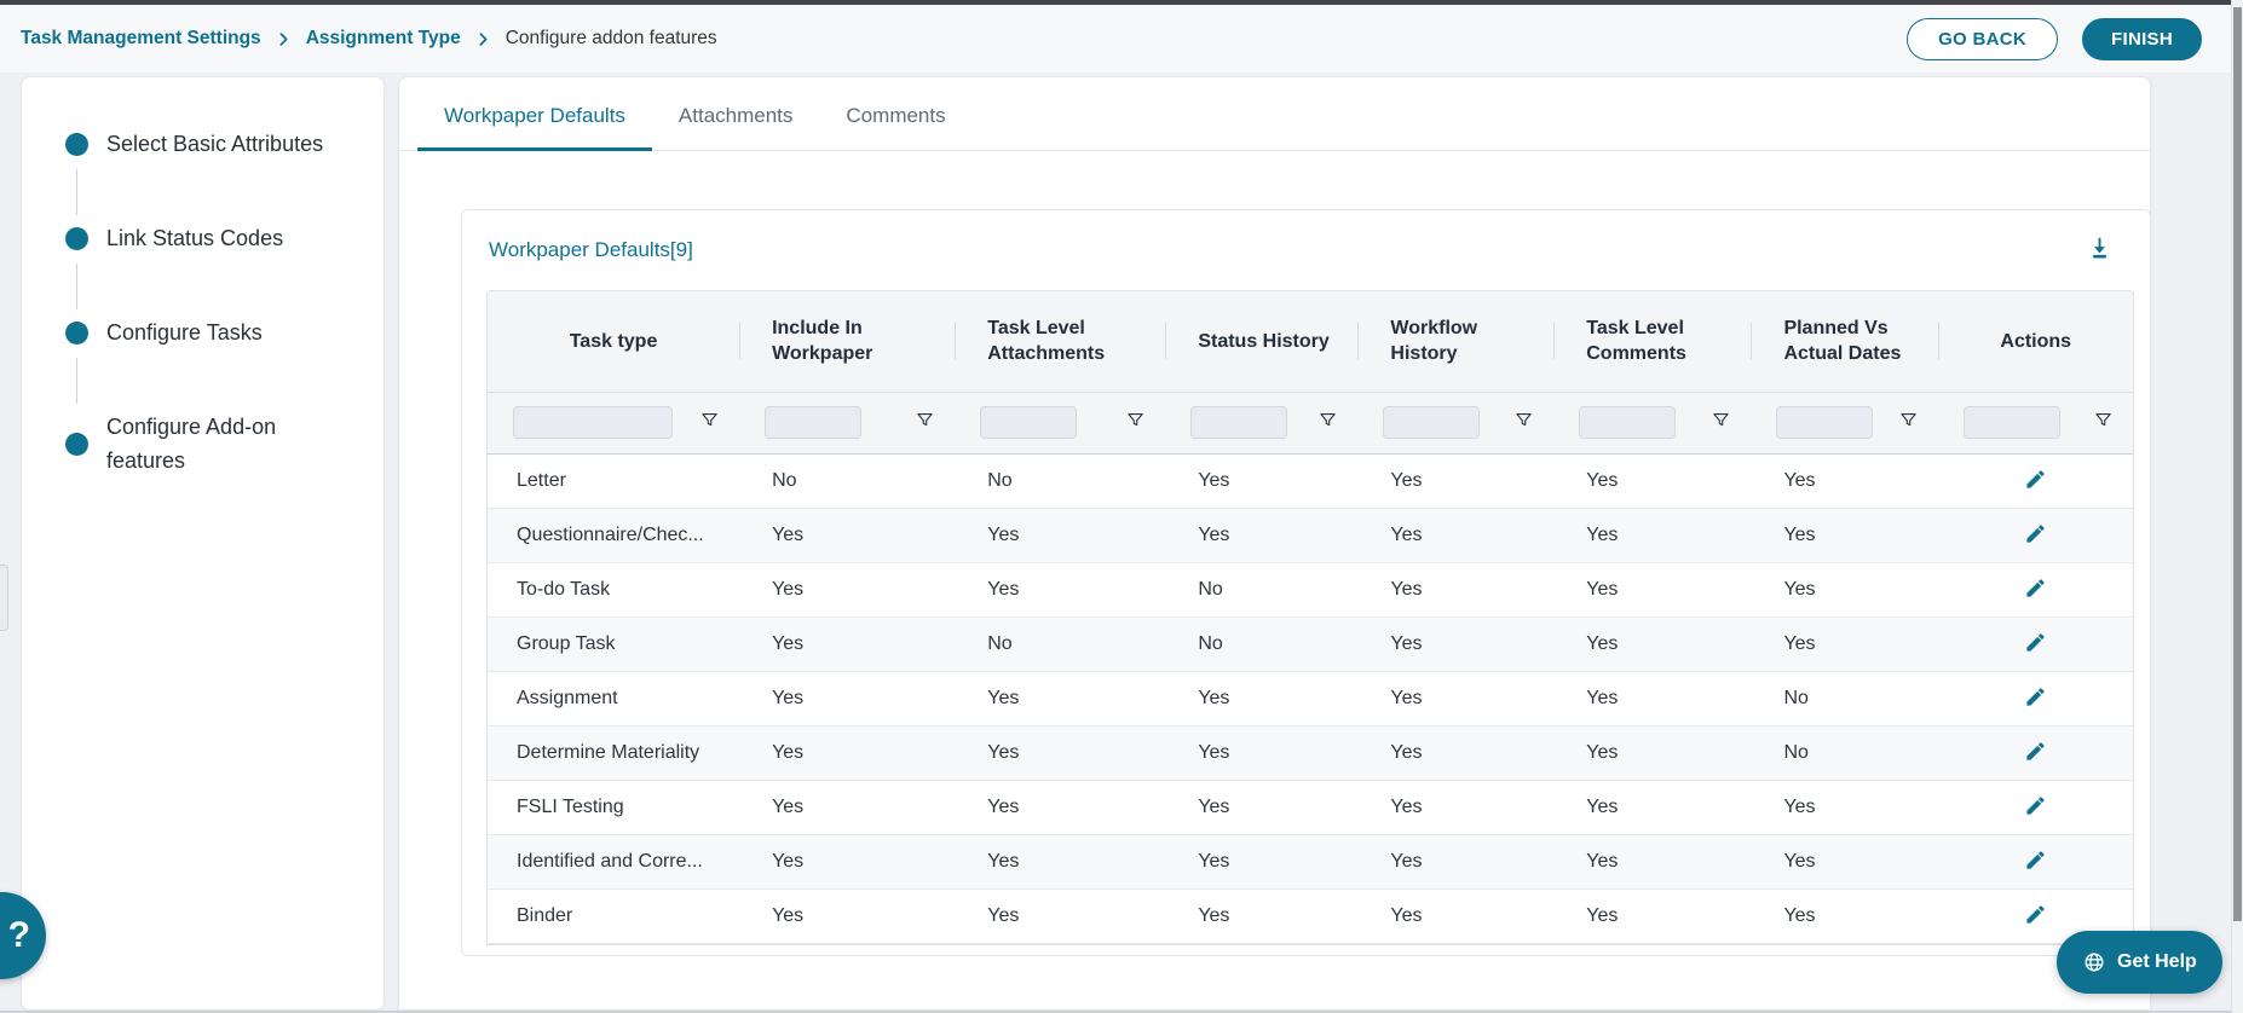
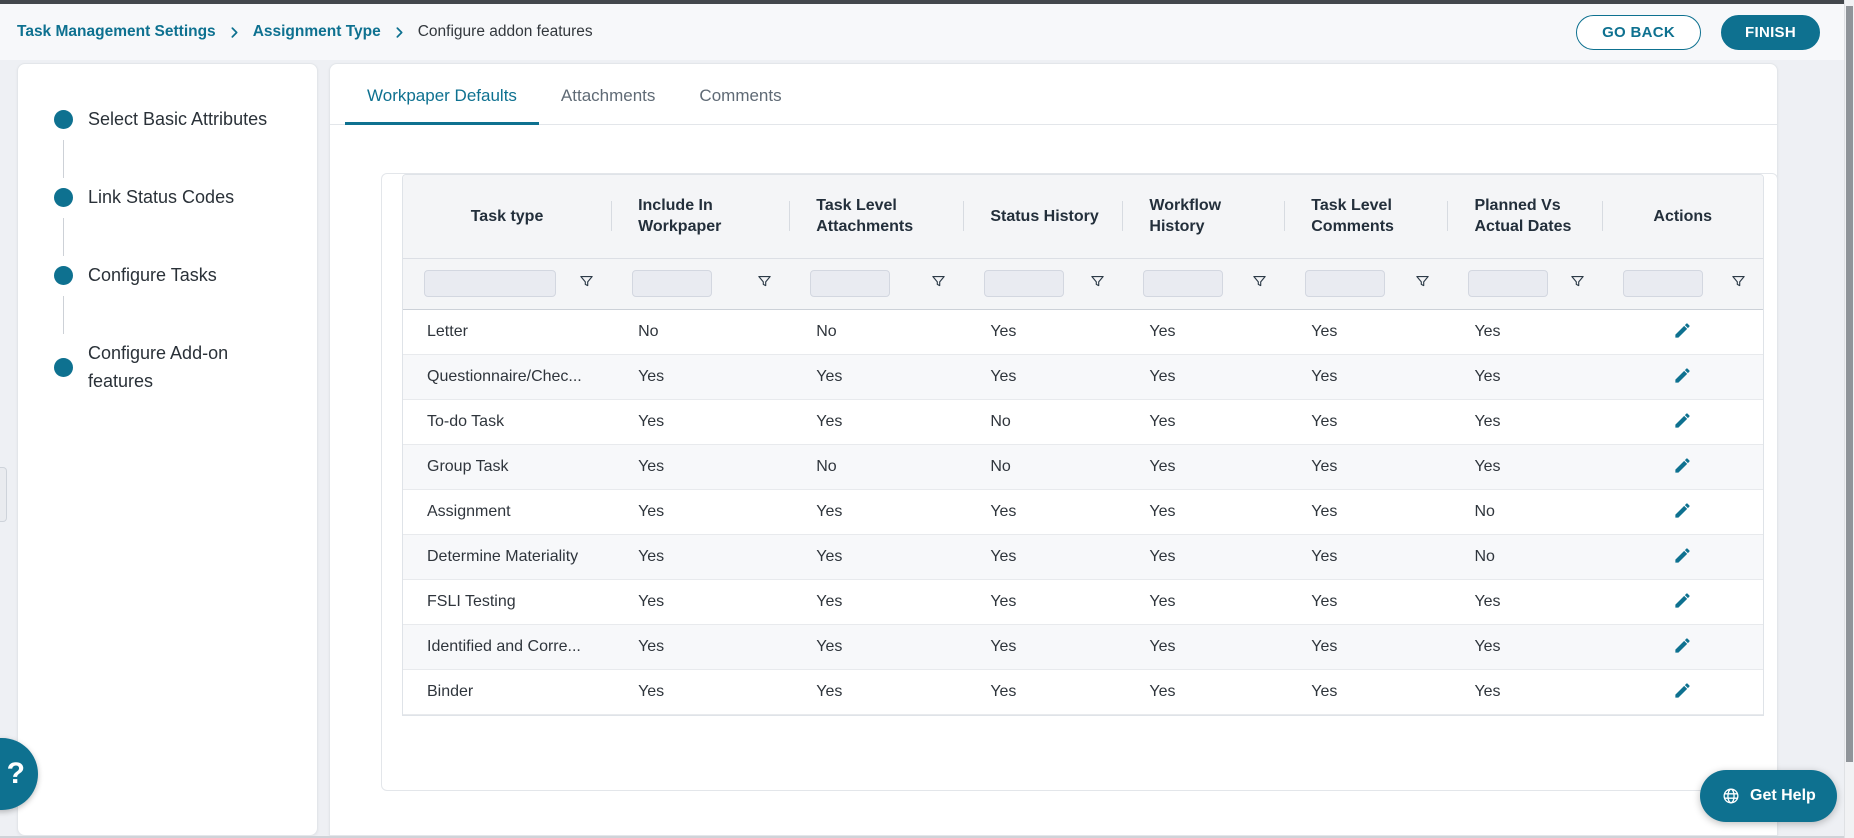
  Task Management Settings
  Assignment Type
  Configure addon features
  GO BACK
  FINISH
  Select Basic Attributes
  Link Status Codes
  Configure Tasks
  Configure Add-on features
  Workpaper Defaults
  Attachments
  Comments
- Workpaper Defaults[9]
  Task type	Include In Workpaper	Task Level Attachments	Status History	Workflow History	Task Level Comments	Planned Vs Actual Dates	Actions
  Letter	No	No	Yes	Yes	Yes	Yes
  Questionnaire/Chec...	Yes	Yes	Yes	Yes	Yes	Yes
  To-do Task	Yes	Yes	No	Yes	Yes	Yes
  Group Task	Yes	No	No	Yes	Yes	Yes
  Assignment	Yes	Yes	Yes	Yes	Yes	No
  Determine Materiality	Yes	Yes	Yes	Yes	Yes	No
  FSLI Testing	Yes	Yes	Yes	Yes	Yes	Yes
  Identified and Corre...	Yes	Yes	Yes	Yes	Yes	Yes
  Binder	Yes	Yes	Yes	Yes	Yes	Yes
  ?
  Get Help
